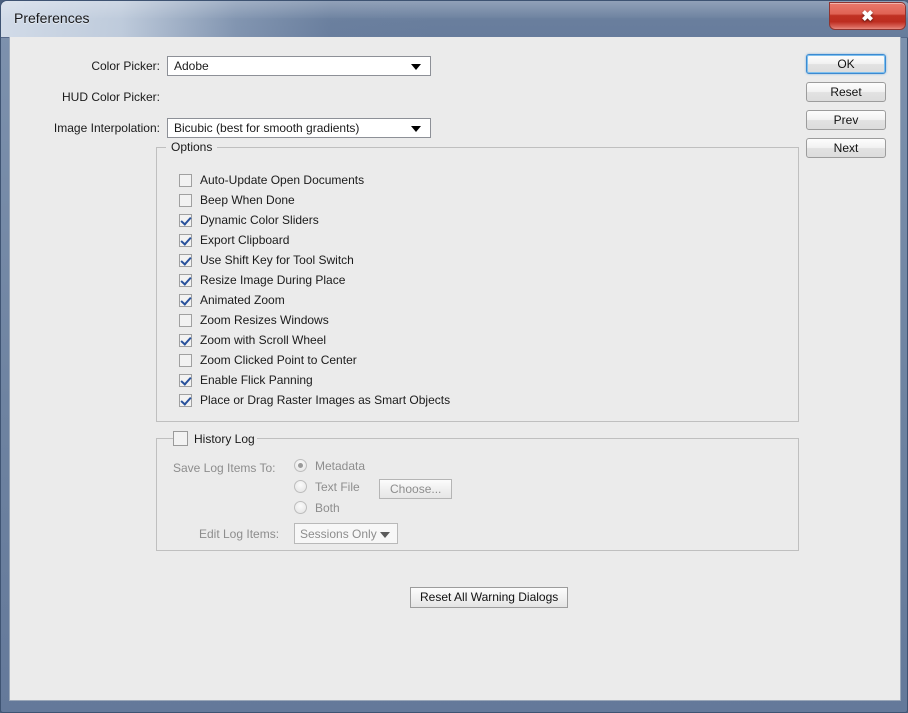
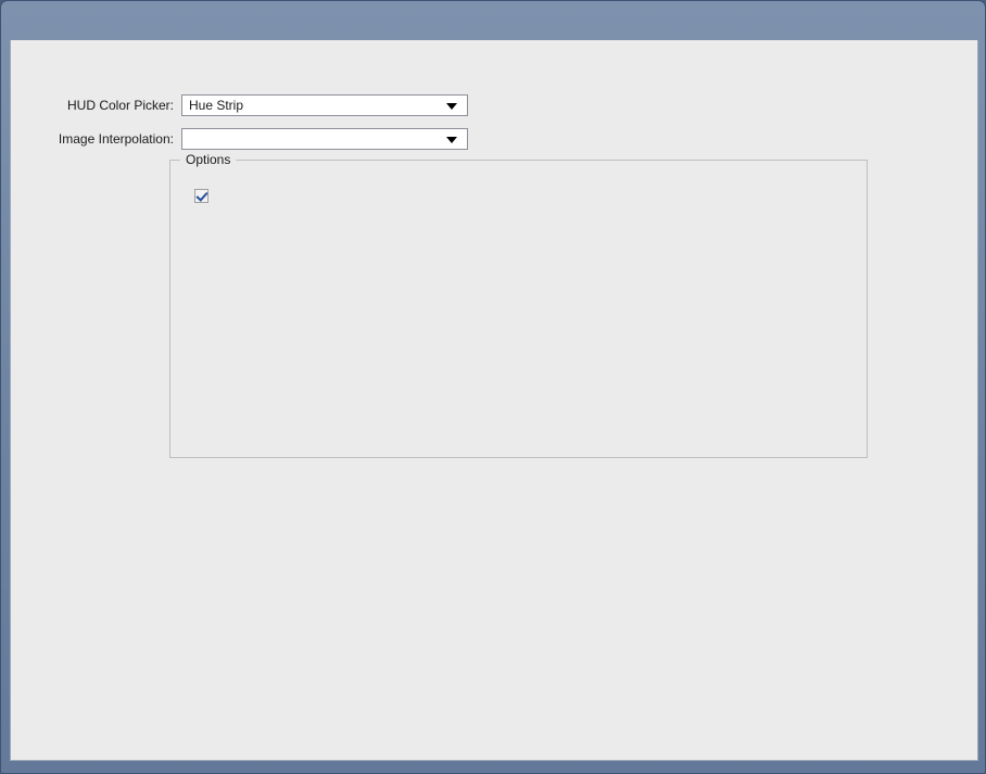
- Preferences
- ✖
- OK
- Reset
- Prev
- Next
- Color Picker:
- Adobe
  HUD Color Picker:
+ Hue Strip
  Image Interpolation:
- Bicubic (best for smooth gradients)
  Options
- Auto-Update Open Documents
- Beep When Done
- Dynamic Color Sliders
- Export Clipboard
- Use Shift Key for Tool Switch
- Resize Image During Place
- Animated Zoom
- Zoom Resizes Windows
- Zoom with Scroll Wheel
- Zoom Clicked Point to Center
- Enable Flick Panning
- Place or Drag Raster Images as Smart Objects
- History Log
- Save Log Items To:
- Metadata
- Text File
- Both
- Choose...
- Edit Log Items:
- Sessions Only
- Reset All Warning Dialogs
